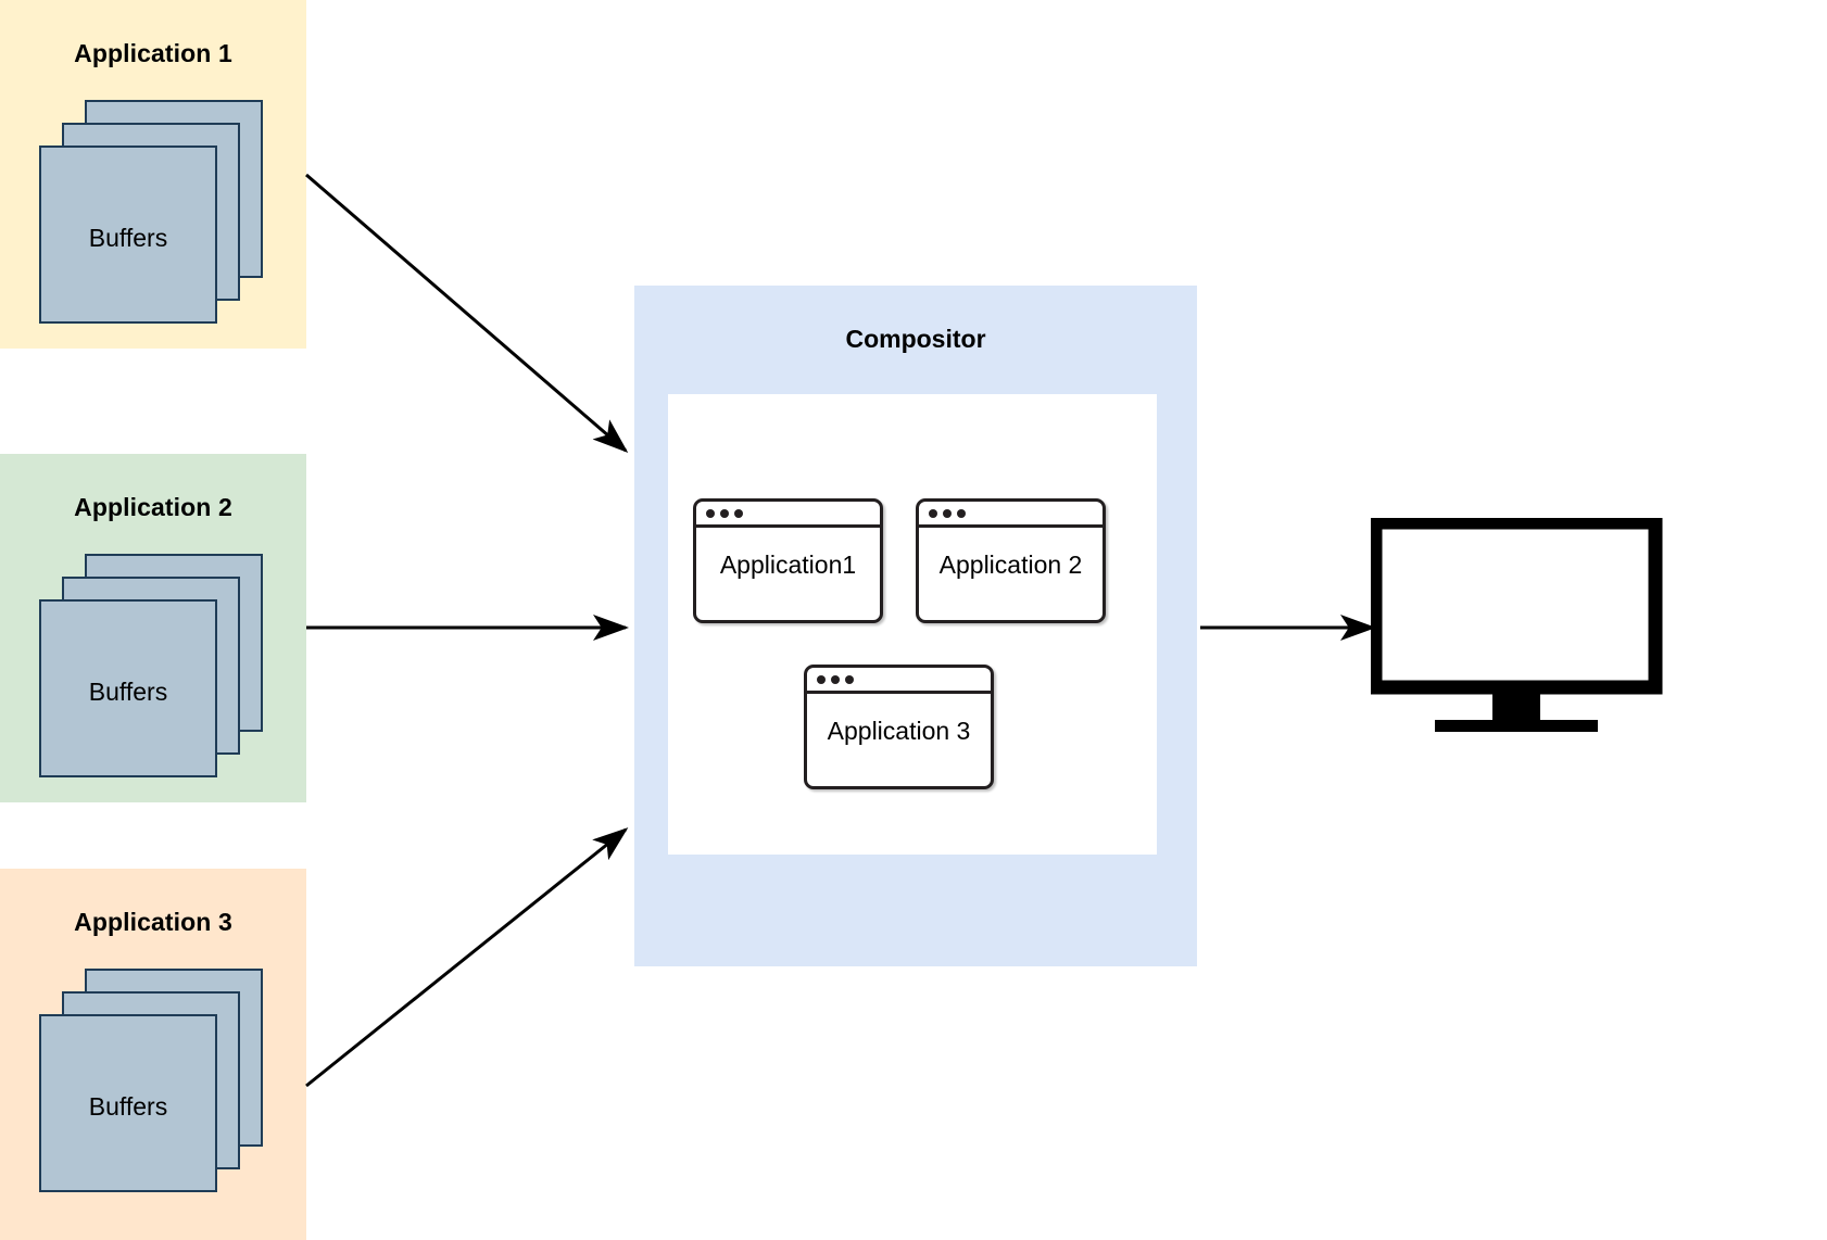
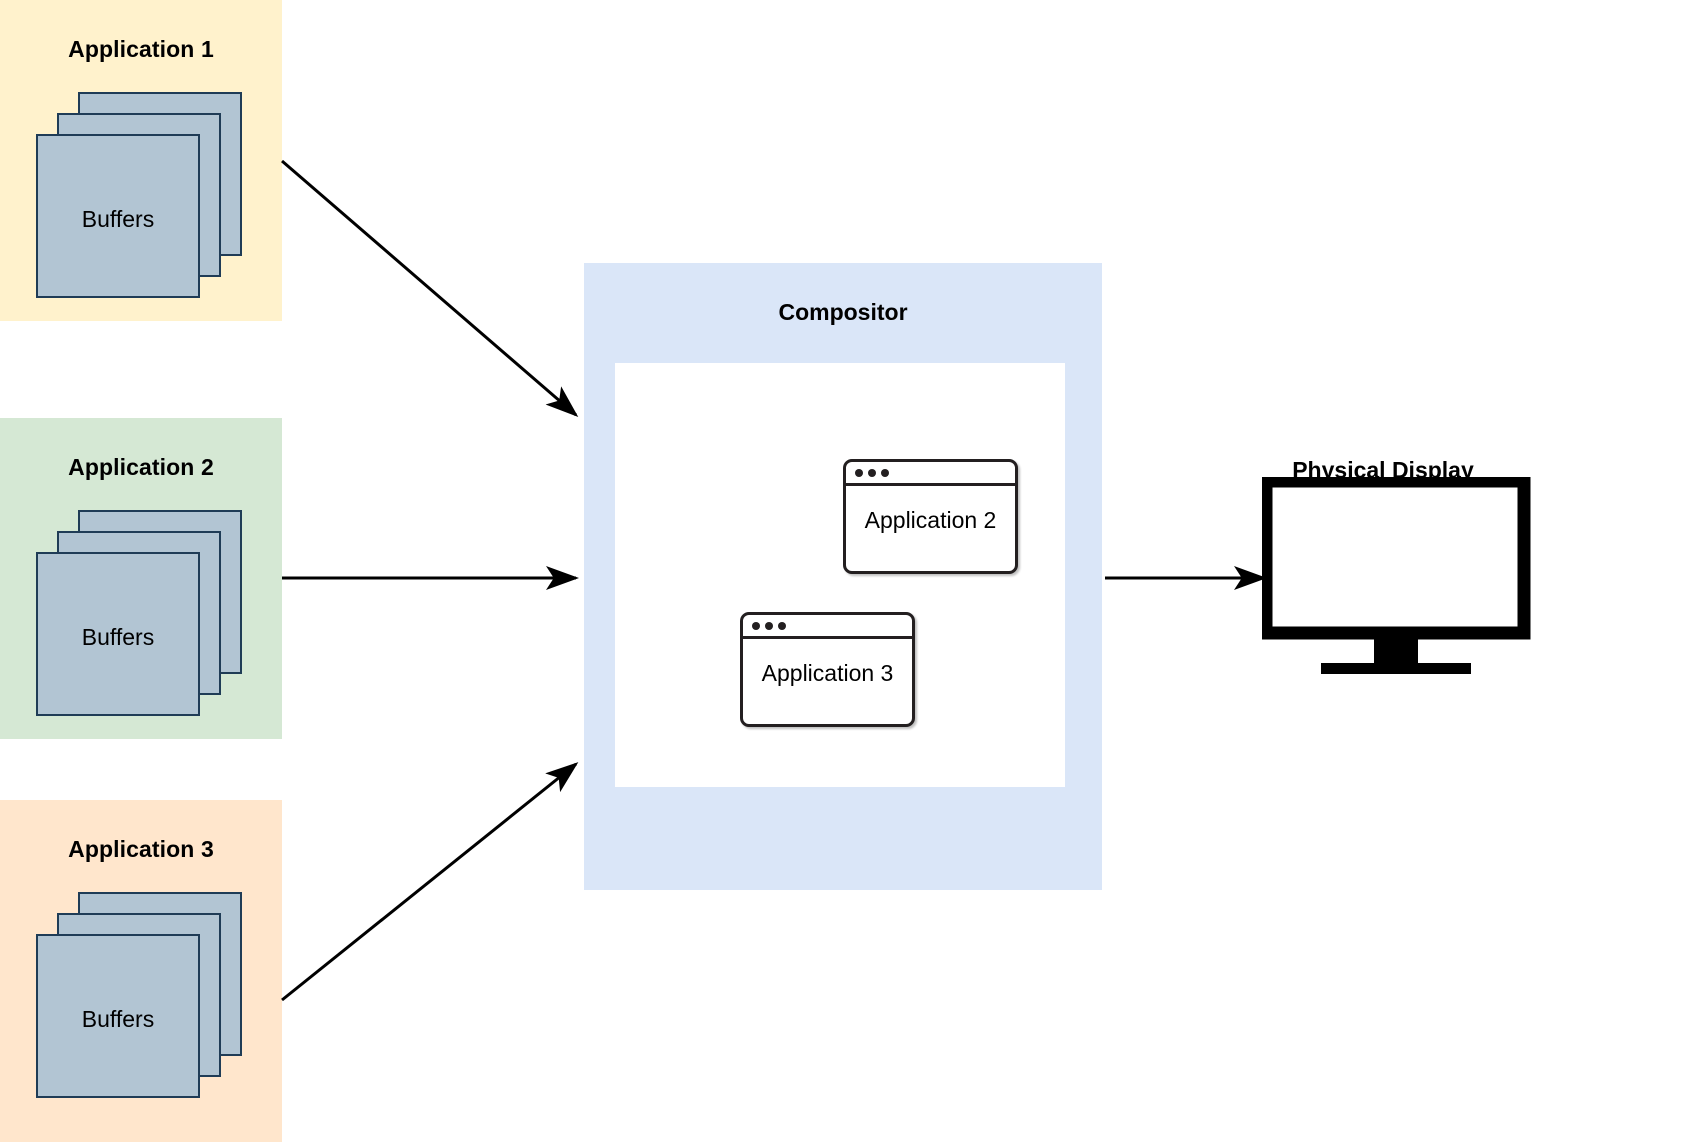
  Application 1
  Buffers
  Application 2
  Buffers
  Application 3
  Buffers
  Compositor
- Application1
  Application 2
  Application 3
+ Physical Display
